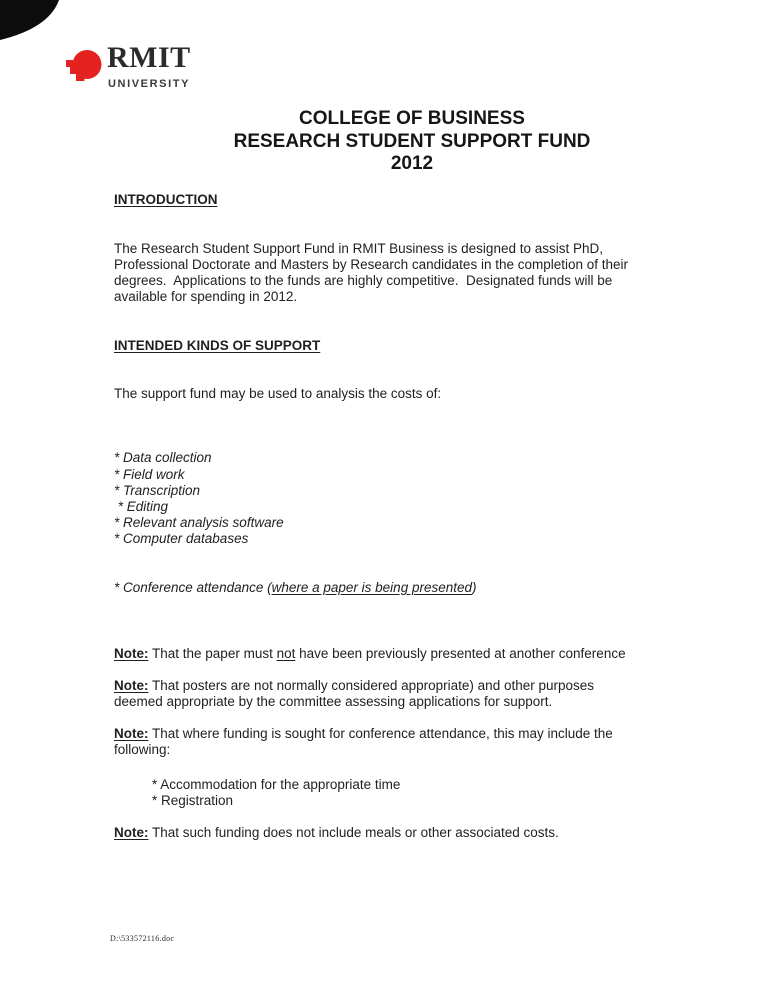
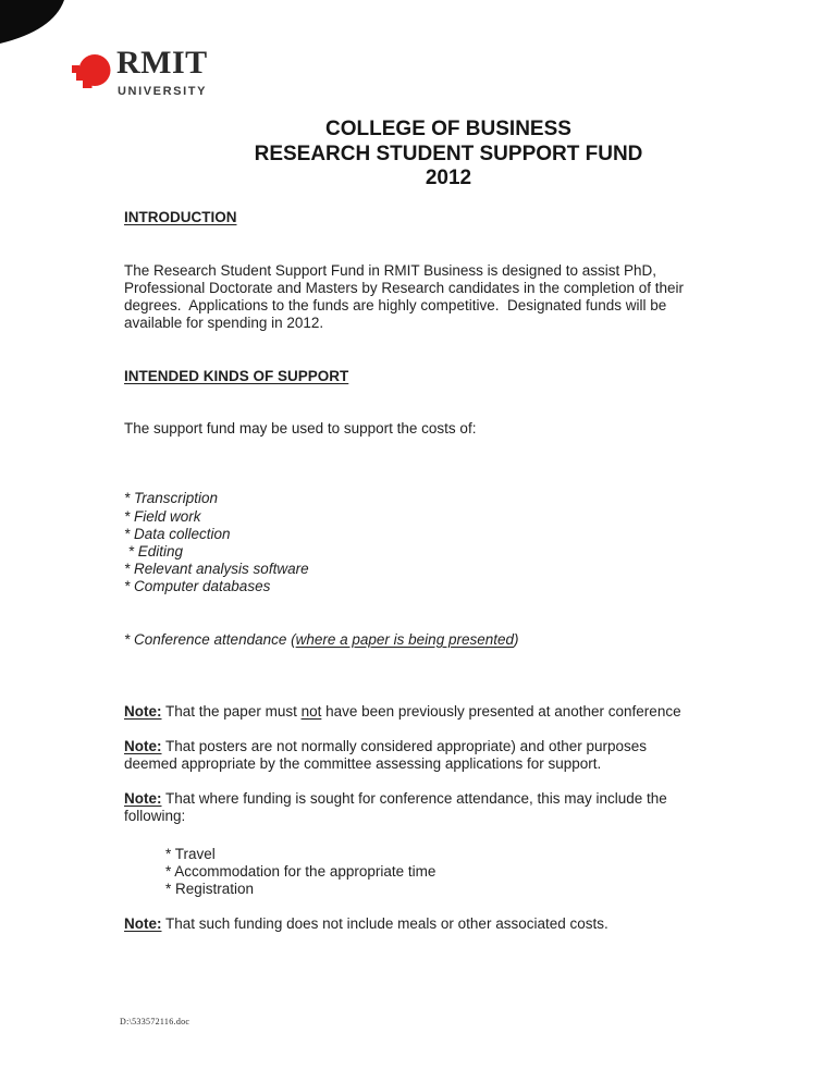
  RMIT
  UNIVERSITY
  COLLEGE OF BUSINESS
  RESEARCH STUDENT SUPPORT FUND
  2012
  INTRODUCTION
  The Research Student Support Fund in RMIT Business is designed to assist PhD,
  Professional Doctorate and Masters by Research candidates in the completion of their
  degrees. Applications to the funds are highly competitive. Designated funds will be
  available for spending in 2012.
  INTENDED KINDS OF SUPPORT
- The support fund may be used to analysis the costs of:
+ The support fund may be used to support the costs of:
- * Data collection
+ * Transcription
  * Field work
- * Transcription
+ * Data collection
  * Editing
  * Relevant analysis software
  * Computer databases
  * Conference attendance (where a paper is being presented)
  Note: That the paper must not have been previously presented at another conference
  Note: That posters are not normally considered appropriate) and other purposes
  deemed appropriate by the committee assessing applications for support.
  Note: That where funding is sought for conference attendance, this may include the
  following:
+ * Travel
  * Accommodation for the appropriate time
  * Registration
  Note: That such funding does not include meals or other associated costs.
  D:\533572116.doc
